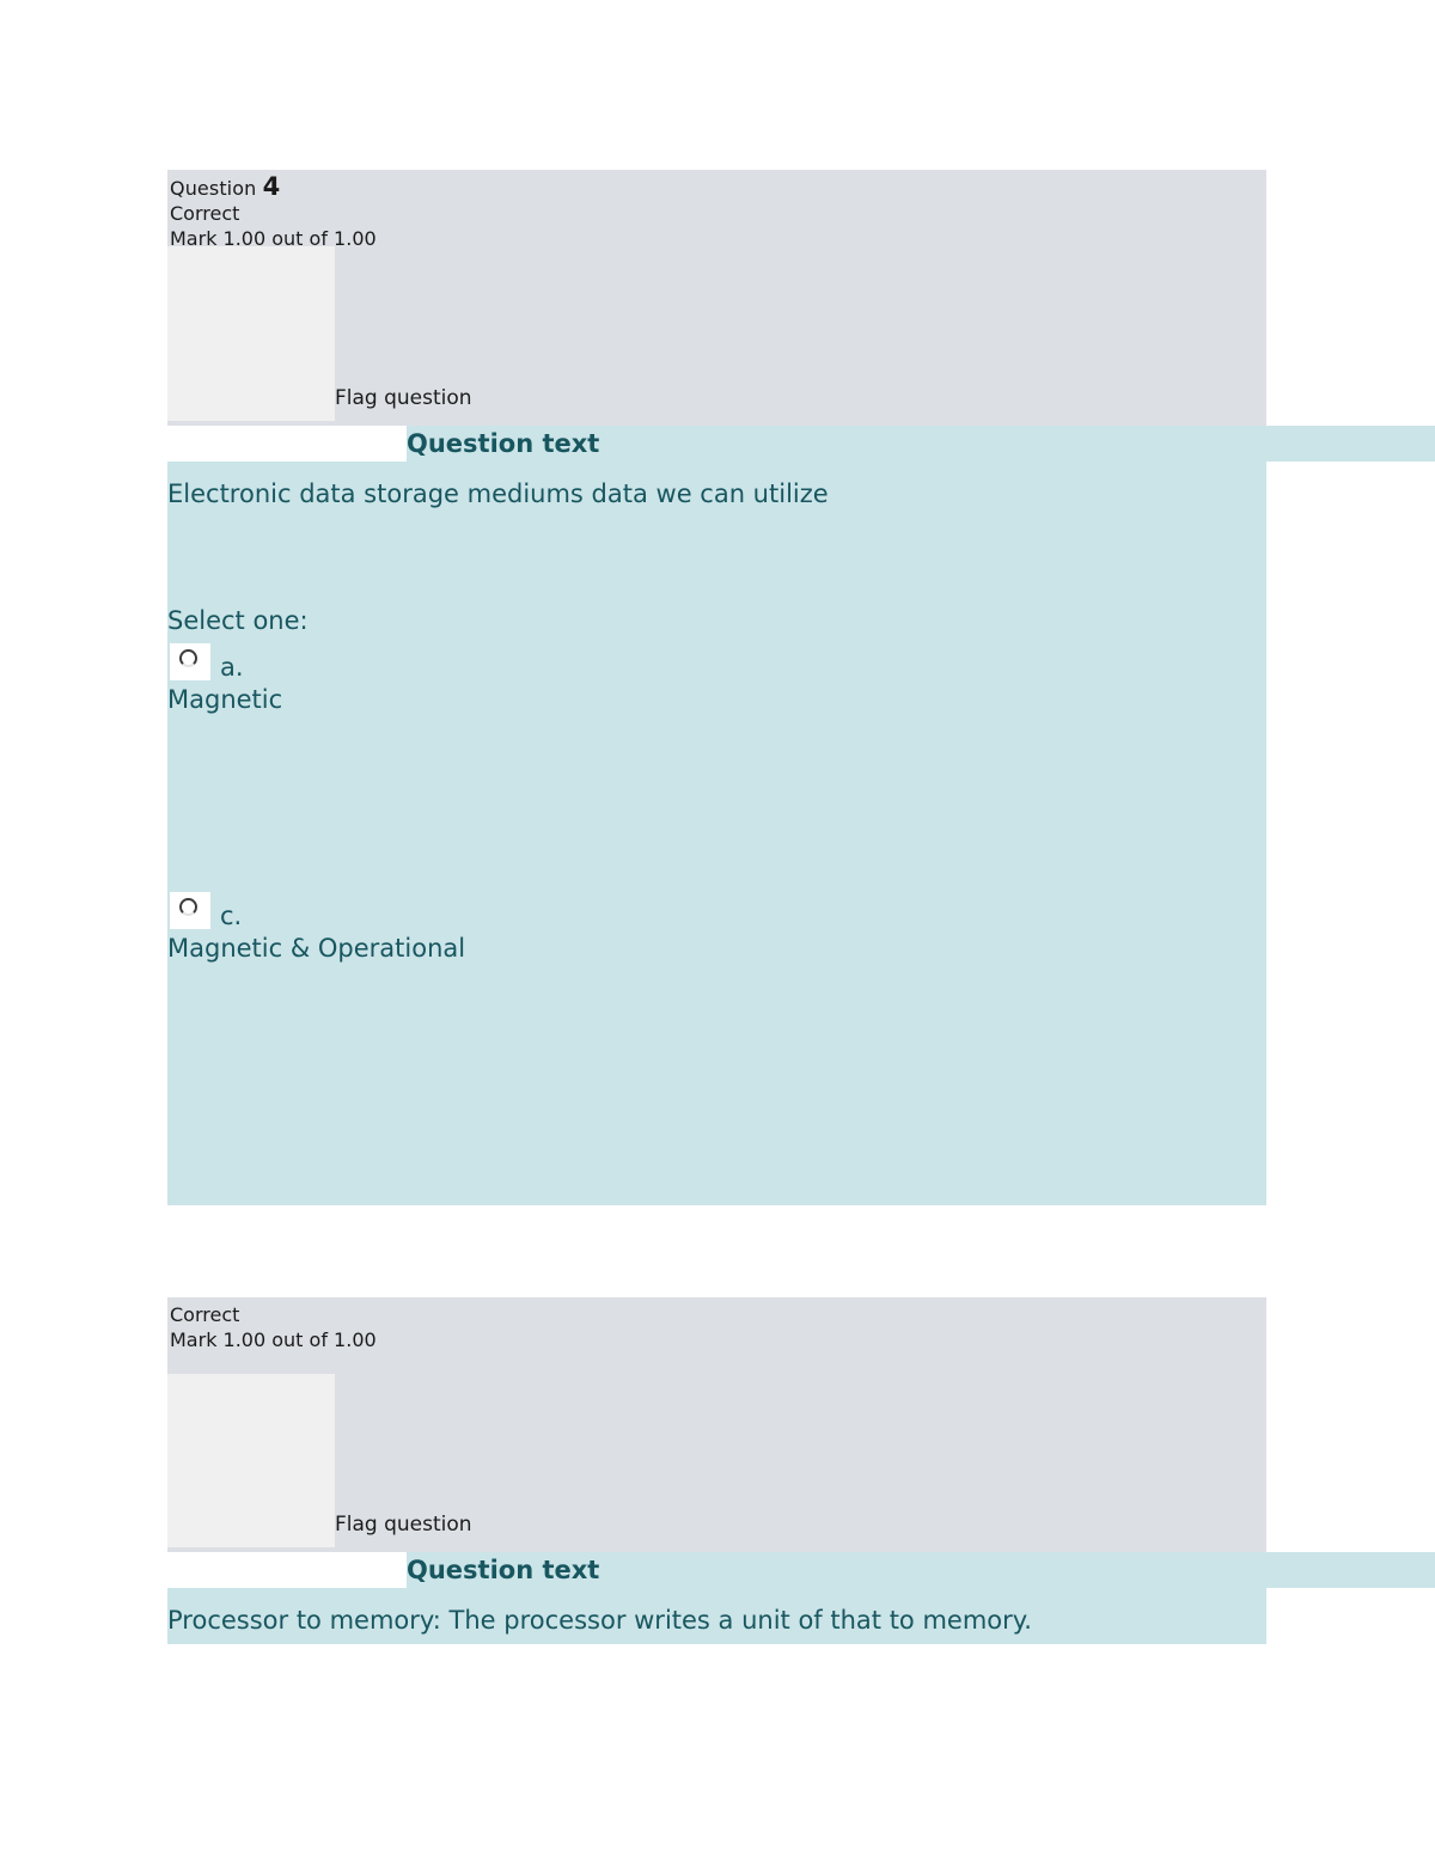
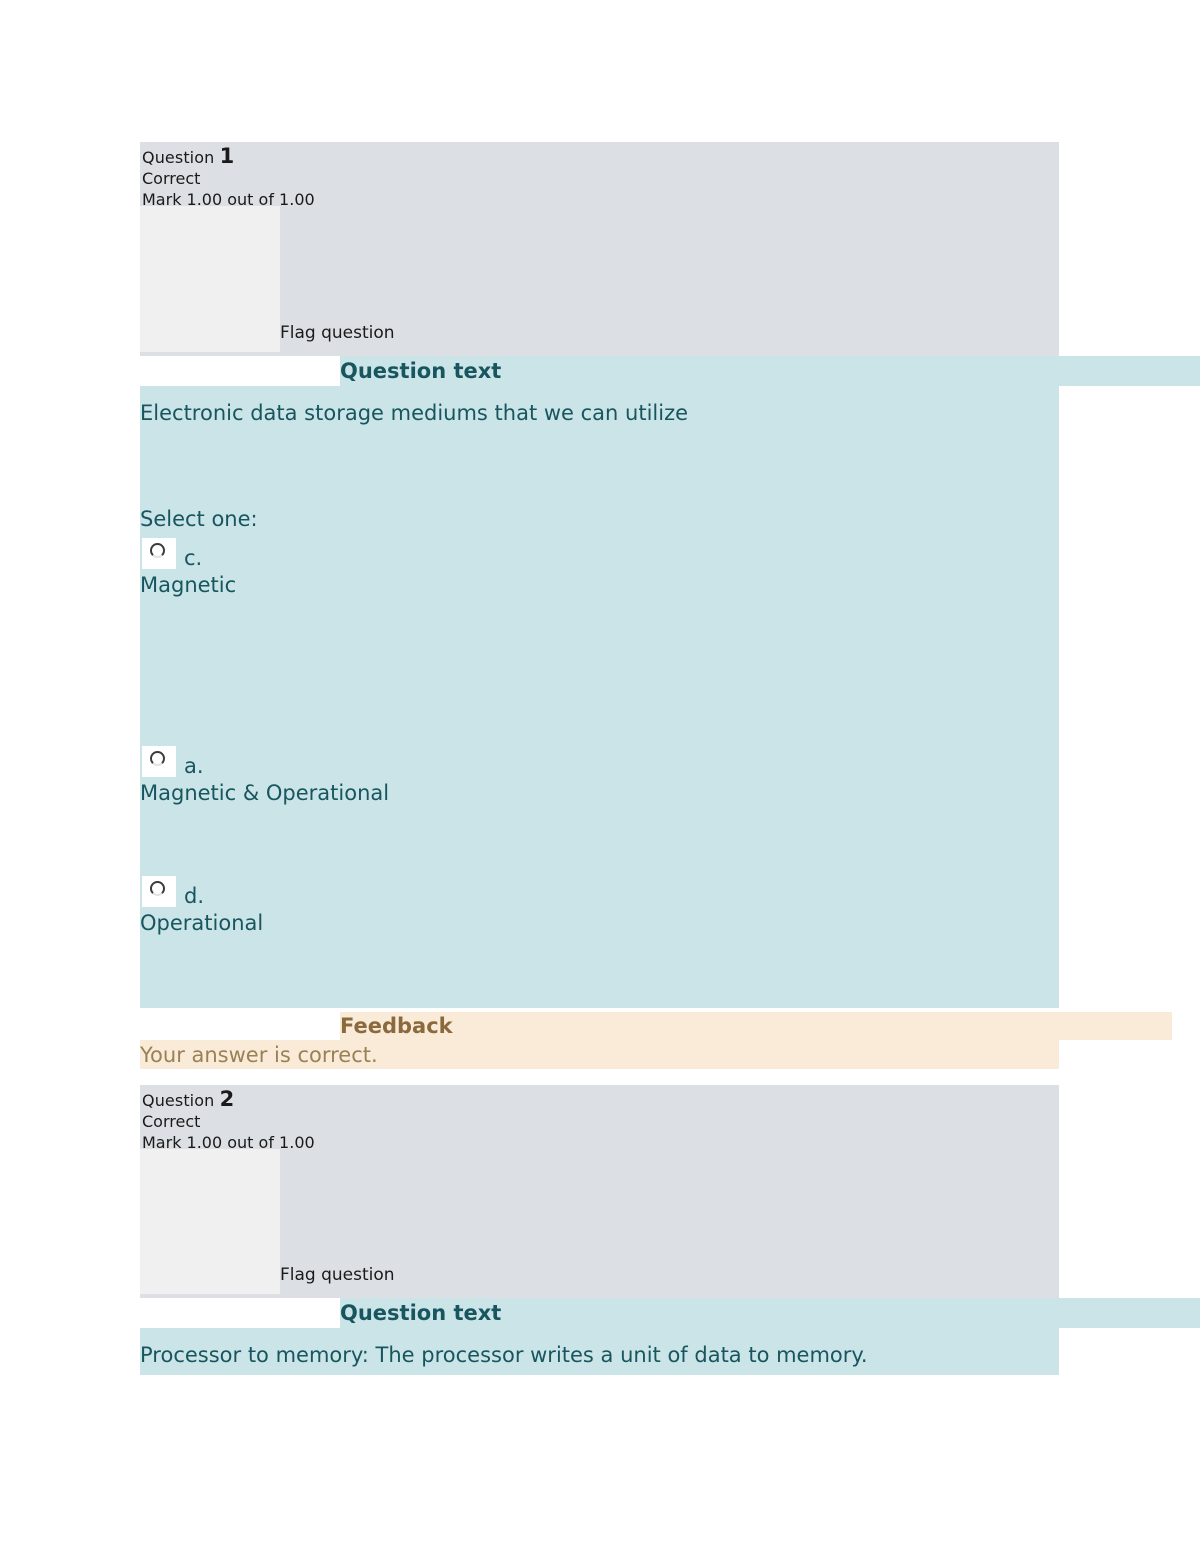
- Question 4
+ Question 1
  Correct
  Mark 1.00 out of 1.00
  Flag question
  Question text
- Electronic data storage mediums data we can utilize
+ Electronic data storage mediums that we can utilize
  Select one:
- a.
+ c.
  Magnetic
- c.
+ a.
  Magnetic & Operational
+ d.
+ Operational
+ Feedback
+ Your answer is correct.
+ Question 2
  Correct
  Mark 1.00 out of 1.00
  Flag question
  Question text
- Processor to memory: The processor writes a unit of that to memory.
+ Processor to memory: The processor writes a unit of data to memory.
